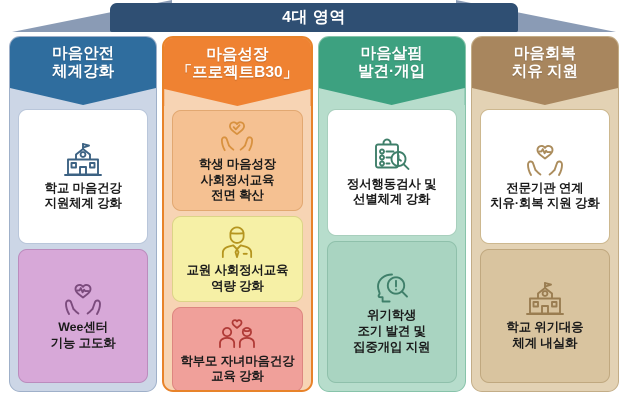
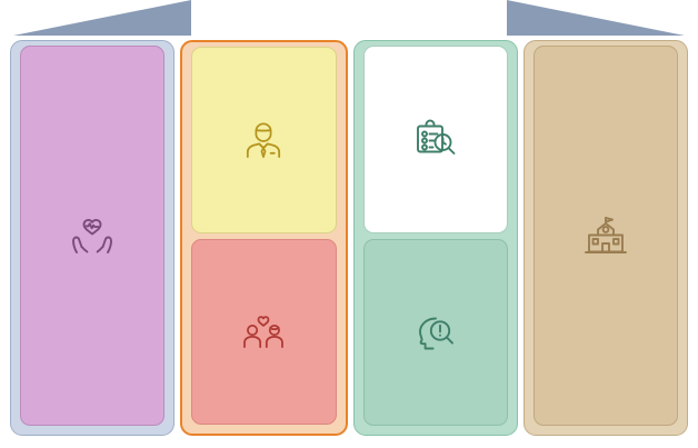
- 4대 영역
- 마음안전
- 체계강화
- 학교 마음건강
- 지원체계 강화
- Wee센터
- 기능 고도화
- 마음성장
- 「프로젝트B30」
- 학생 마음성장
- 사회정서교육
- 전면 확산
- 교원 사회정서교육
- 역량 강화
- 학부모 자녀마음건강
- 교육 강화
- 마음살핌
- 발견·개입
- 정서행동검사 및
- 선별체계 강화
- 위기학생
- 조기 발견 및
- 집중개입 지원
- 마음회복
- 치유 지원
- 전문기관 연계
- 치유·회복 지원 강화
- 학교 위기대응
- 체계 내실화
